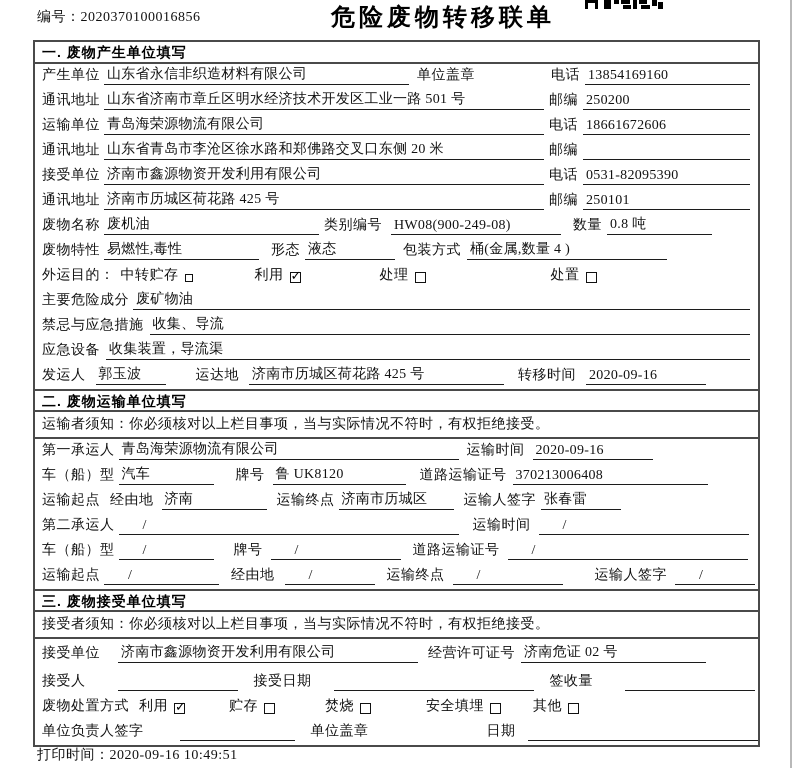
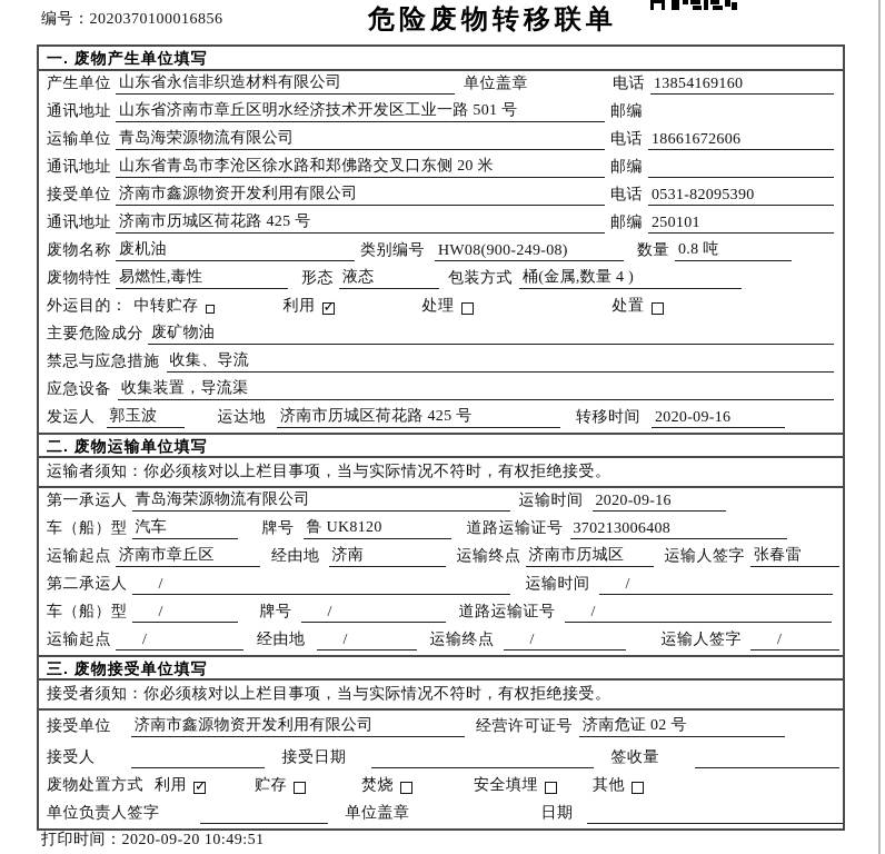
  编号：2020370100016856
  危险废物转移联单
  一. 废物产生单位填写
  产生单位
  山东省永信非织造材料有限公司
  单位盖章
  电话
  13854169160
  通讯地址
  山东省济南市章丘区明水经济技术开发区工业一路 501 号
  邮编
- 250200
  运输单位
  青岛海荣源物流有限公司
  电话
  18661672606
  通讯地址
  山东省青岛市李沧区徐水路和郑佛路交叉口东侧 20 米
  邮编
  接受单位
  济南市鑫源物资开发利用有限公司
  电话
  0531-82095390
  通讯地址
  济南市历城区荷花路 425 号
  邮编
  250101
  废物名称
  废机油
  类别编号
  HW08(900-249-08)
  数量
  0.8 吨
  废物特性
  易燃性,毒性
  形态
  液态
  包装方式
  桶(金属,数量 4 )
  外运目的：
  中转贮存
  利用
  处理
  处置
  主要危险成分
  废矿物油
  禁忌与应急措施
  收集、导流
  应急设备
  收集装置，导流渠
  发运人
  郭玉波
  运达地
  济南市历城区荷花路 425 号
  转移时间
  2020-09-16
  二. 废物运输单位填写
  运输者须知：你必须核对以上栏目事项，当与实际情况不符时，有权拒绝接受。
  第一承运人
  青岛海荣源物流有限公司
  运输时间
  2020-09-16
  车（船）型
  汽车
  牌号
  鲁 UK8120
  道路运输证号
  370213006408
  运输起点
+ 济南市章丘区
  经由地
  济南
  运输终点
  济南市历城区
  运输人签字
  张春雷
  第二承运人
  /
  运输时间
  /
  车（船）型
  /
  牌号
  /
  道路运输证号
  /
  运输起点
  /
  经由地
  /
  运输终点
  /
  运输人签字
  /
  三. 废物接受单位填写
  接受者须知：你必须核对以上栏目事项，当与实际情况不符时，有权拒绝接受。
  接受单位
  济南市鑫源物资开发利用有限公司
  经营许可证号
  济南危证 02 号
  接受人
  接受日期
  签收量
  废物处置方式
  利用
  贮存
  焚烧
  安全填埋
  其他
  单位负责人签字
  单位盖章
  日期
- 打印时间：2020-09-16 10:49:51
+ 打印时间：2020-09-20 10:49:51
